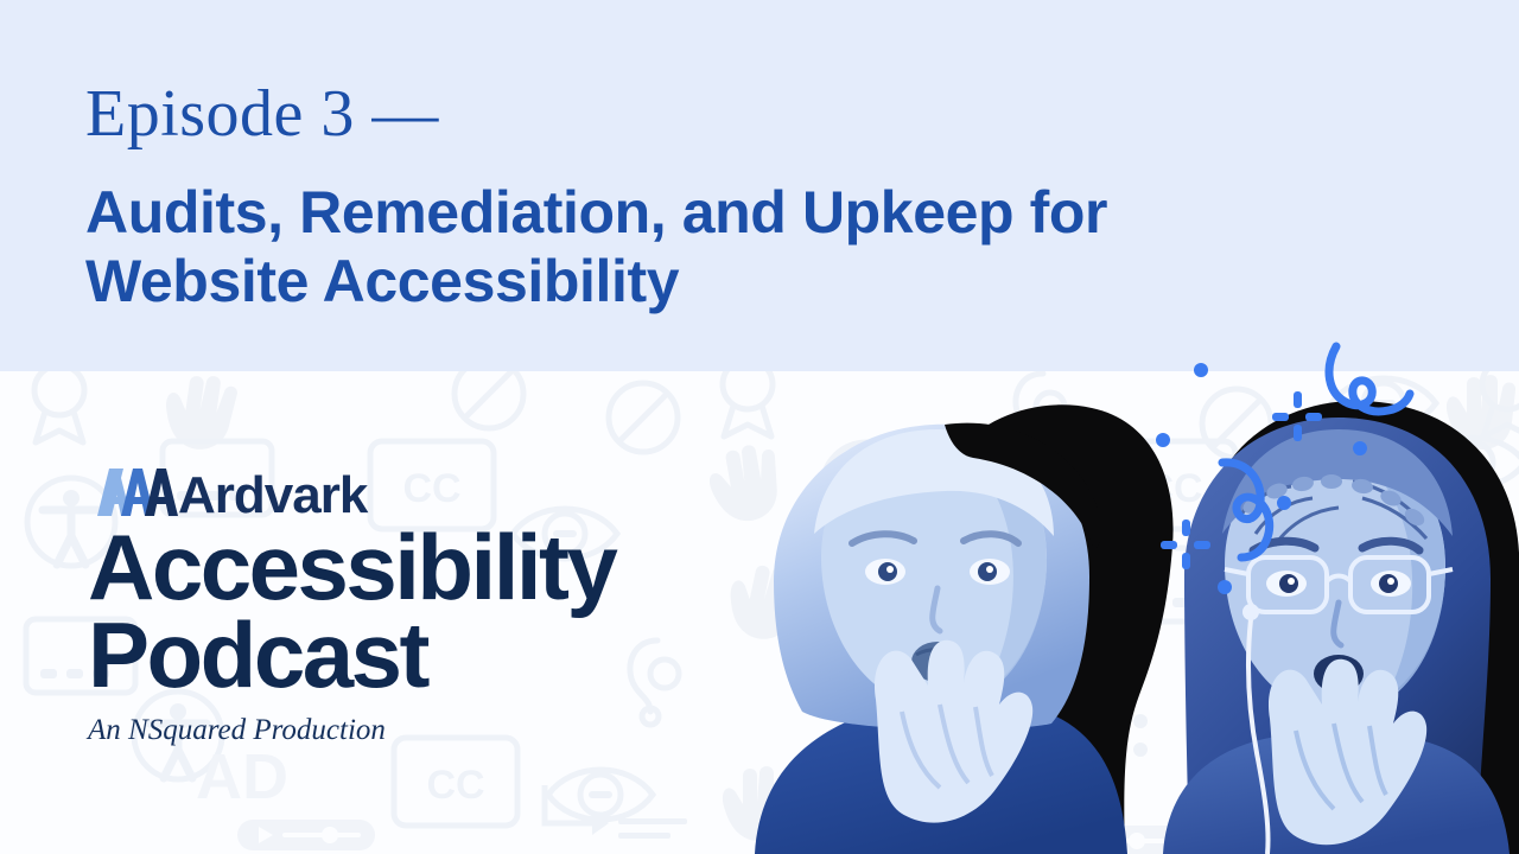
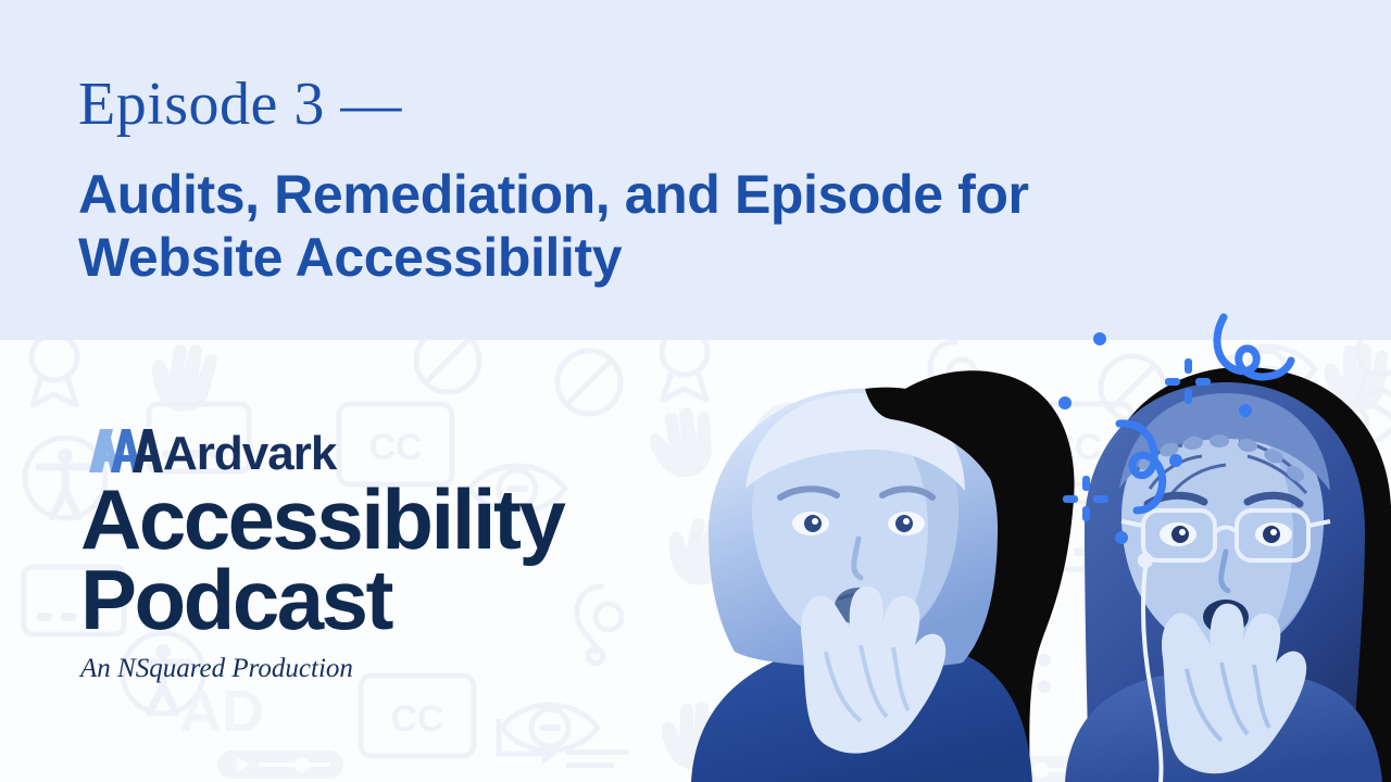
  Episode 3 —
- Audits, Remediation, and Upkeep for
+ Audits, Remediation, and Episode for
  Website Accessibility
  Ardvark
  Accessibility
  Podcast
  An NSquared Production
